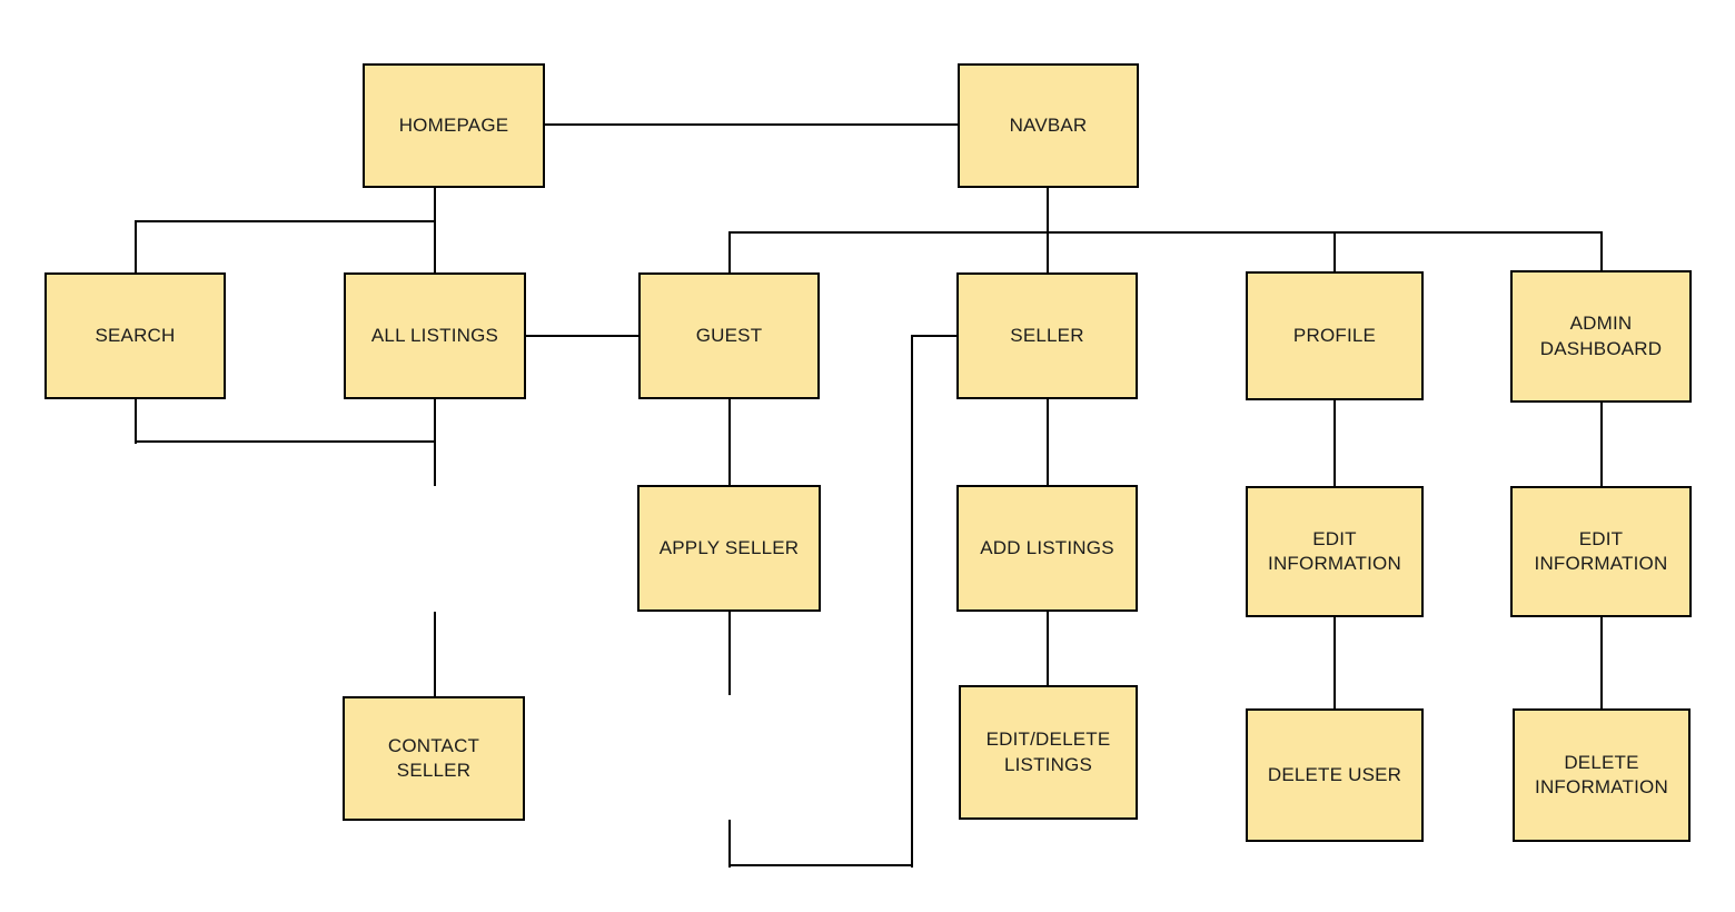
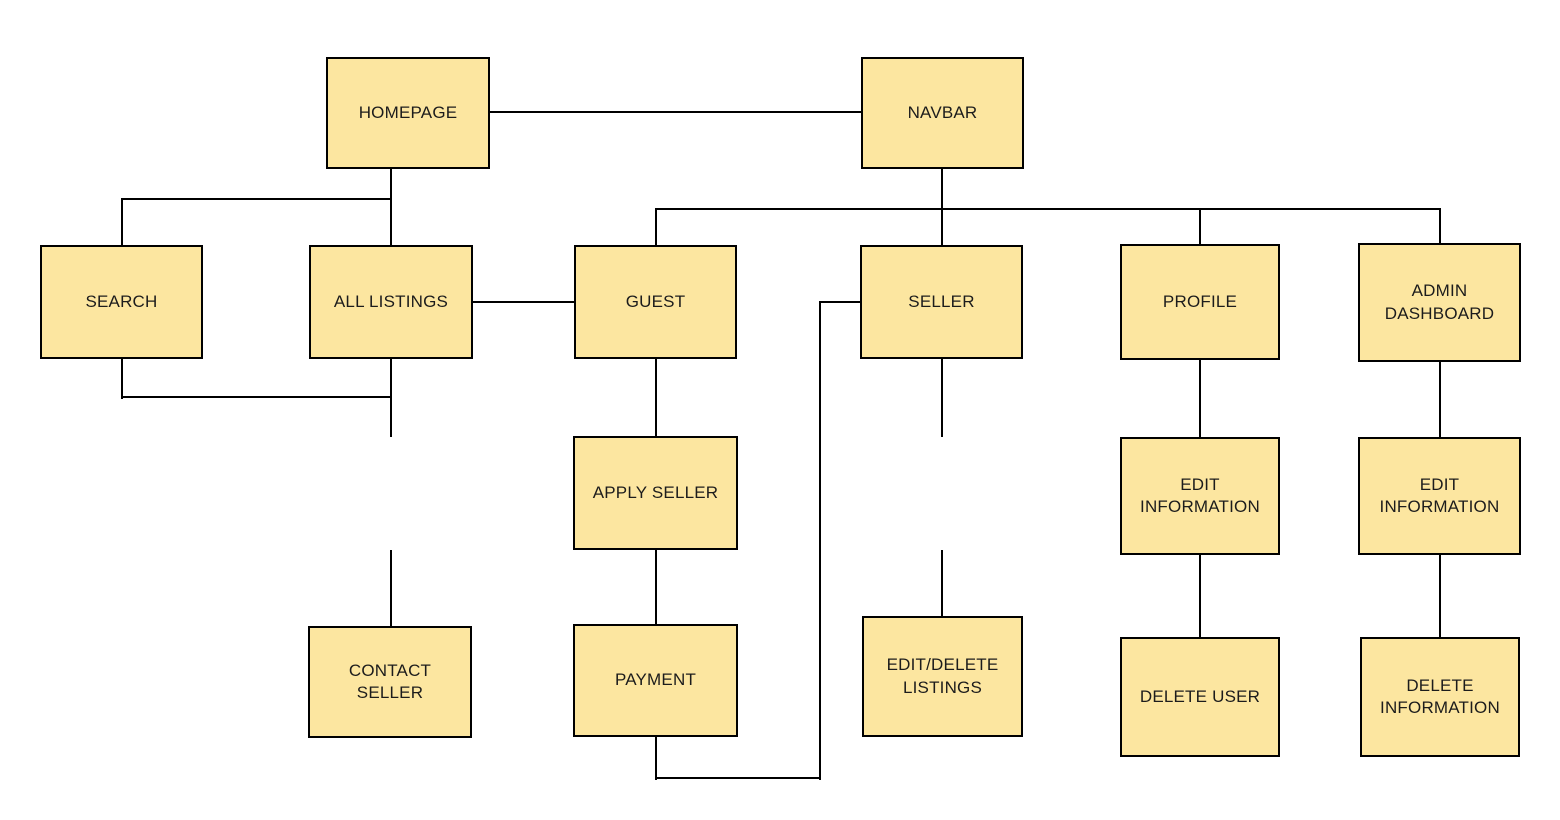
  HOMEPAGE
  NAVBAR
  SEARCH
  ALL LISTINGS
  GUEST
  SELLER
  PROFILE
  ADMIN
  DASHBOARD
  APPLY SELLER
- ADD LISTINGS
  EDIT
  INFORMATION
  EDIT
  INFORMATION
  CONTACT
  SELLER
+ PAYMENT
  EDIT/DELETE
  LISTINGS
  DELETE USER
  DELETE
  INFORMATION
